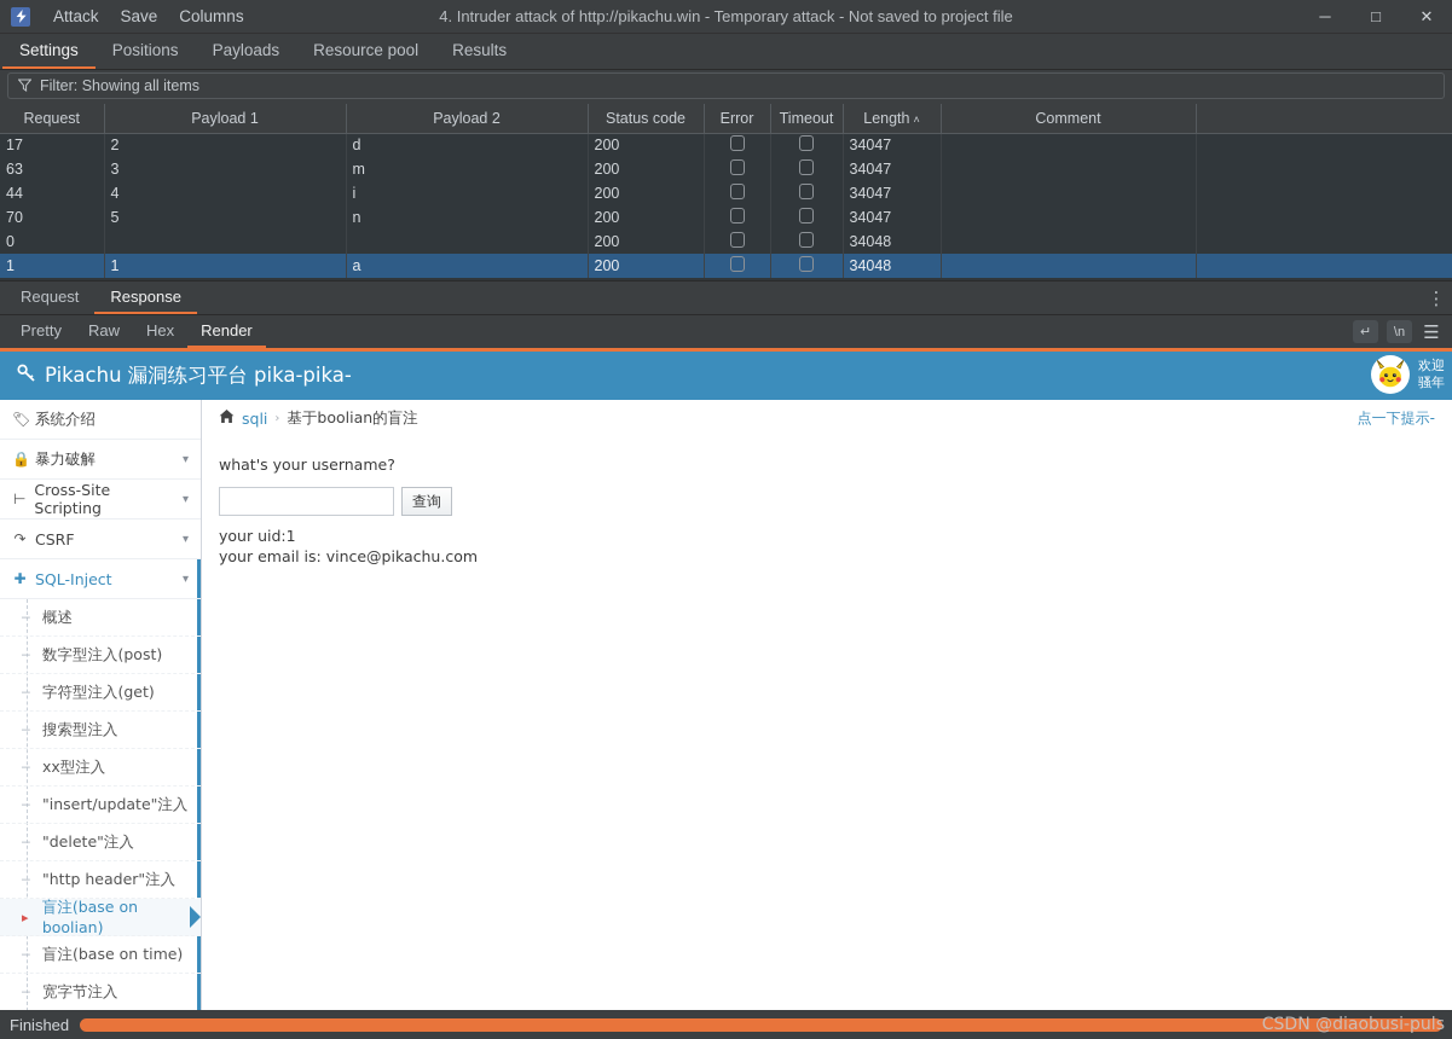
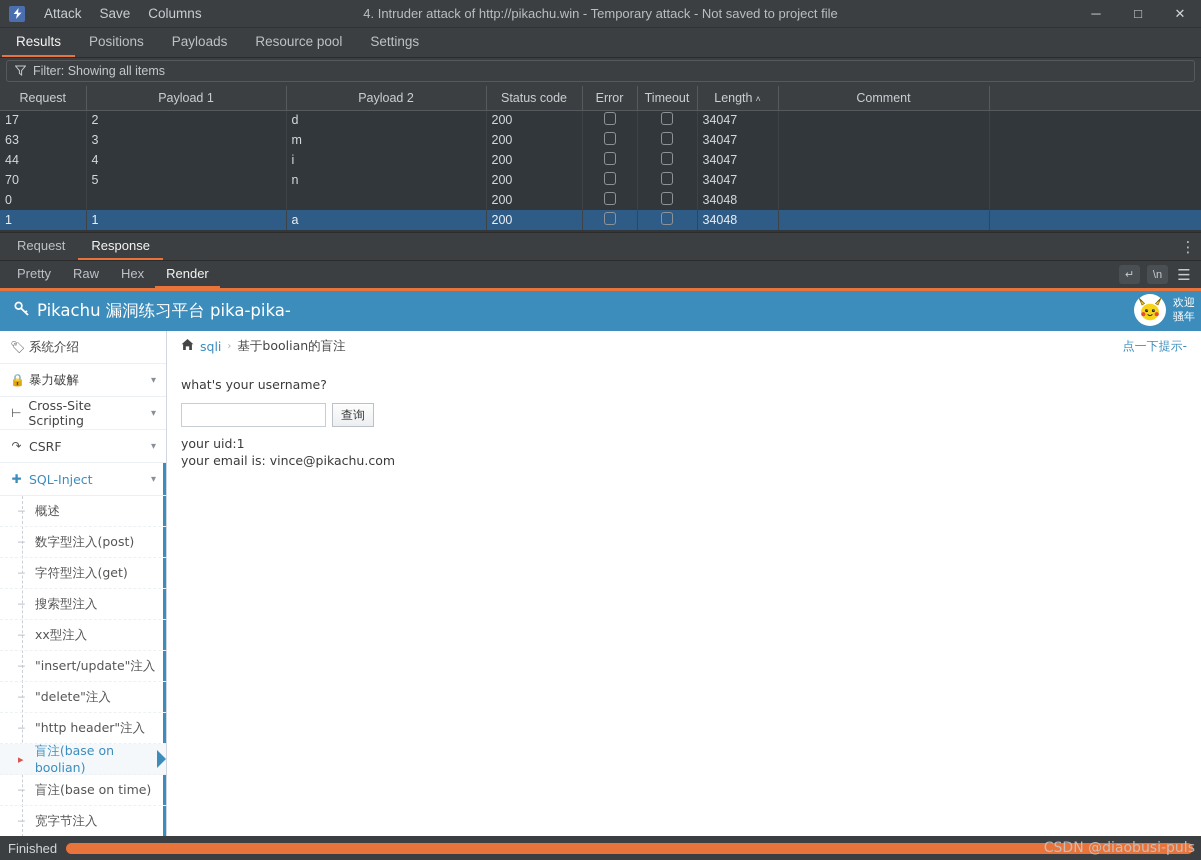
  Attack
  Save
  Columns
  4. Intruder attack of http://pikachu.win - Temporary attack - Not saved to project file
  ─
  □
  ✕
- Settings
+ Results
  Positions
  Payloads
  Resource pool
- Results
+ Settings
  Filter: Showing all items
  Request	Payload 1	Payload 2	Status code	Error	Timeout	Length ˄	Comment
  17	2	d	200			34047
  63	3	m	200			34047
  44	4	i	200			34047
  70	5	n	200			34047
  0			200			34048
  1	1	a	200			34048
  Request
  Response
  ⋮
  Pretty
  Raw
  Hex
  Render
  ↵
  \n
  ☰
  Pikachu 漏洞练习平台 pika-pika-
  欢迎
  骚年
  🏷
  系统介绍
  🔒
  暴力破解
  ▾
  ⊢
  Cross-Site Scripting
  ▾
  ↷
  CSRF
  ▾
  ✚
  SQL-Inject
  ▾
  ─
  概述
  ─
  数字型注入(post)
  ─
  字符型注入(get)
  ─
  搜索型注入
  ─
  xx型注入
  ─
  "insert/update"注入
  ─
  "delete"注入
  ─
  "http header"注入
  ▸
  盲注(base on boolian)
  ─
  盲注(base on time)
  ─
  宽字节注入
  sqli
  ›
  基于boolian的盲注
  点一下提示-
  what's your username?
  查询
  your uid:1
  your email is: vince@pikachu.com
  Finished
  CSDN @diaobusi-puls
